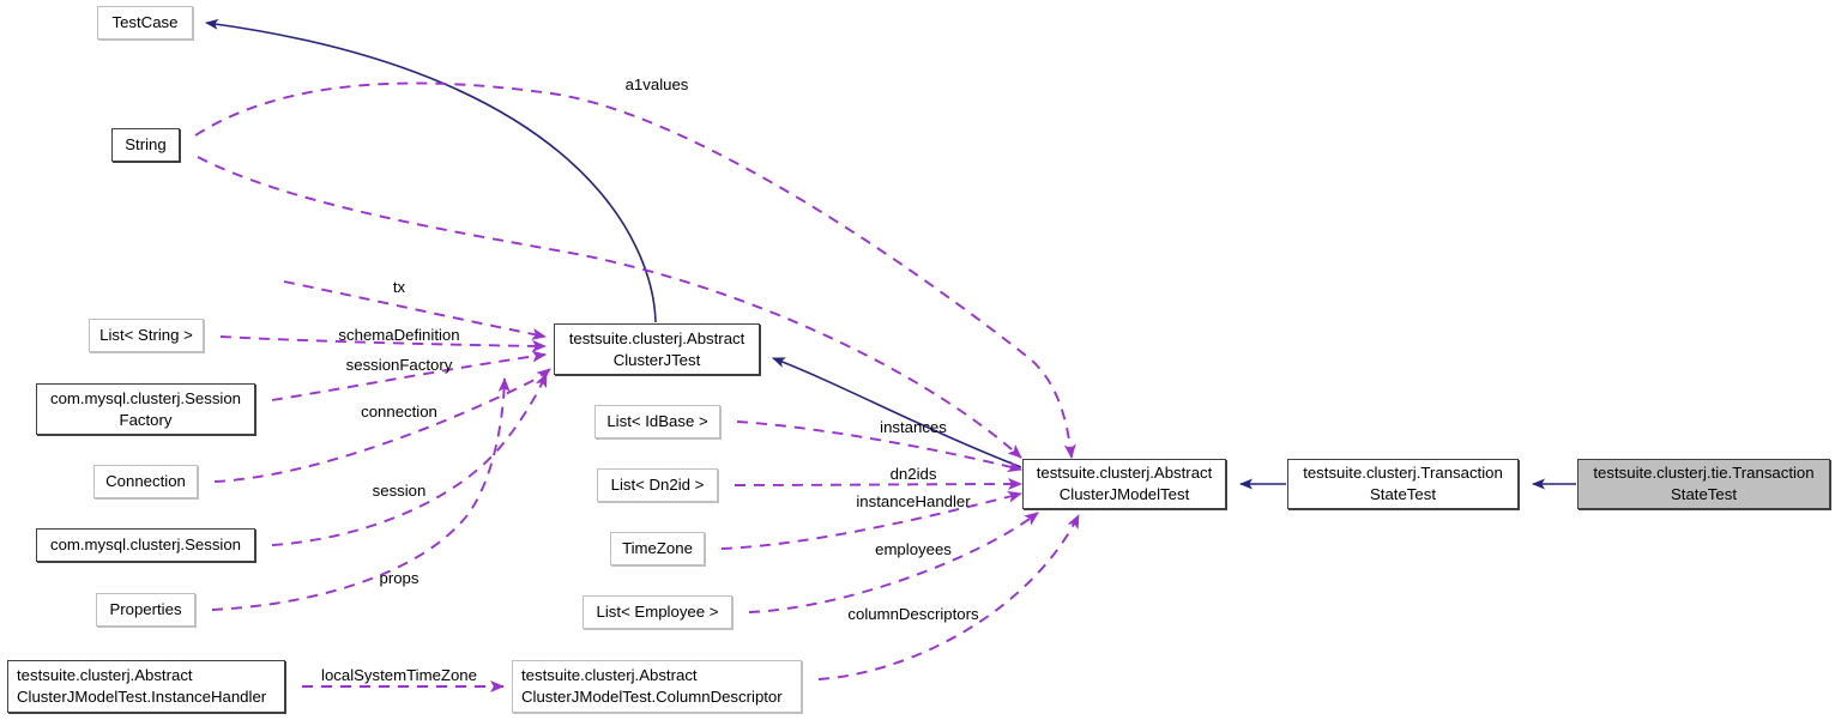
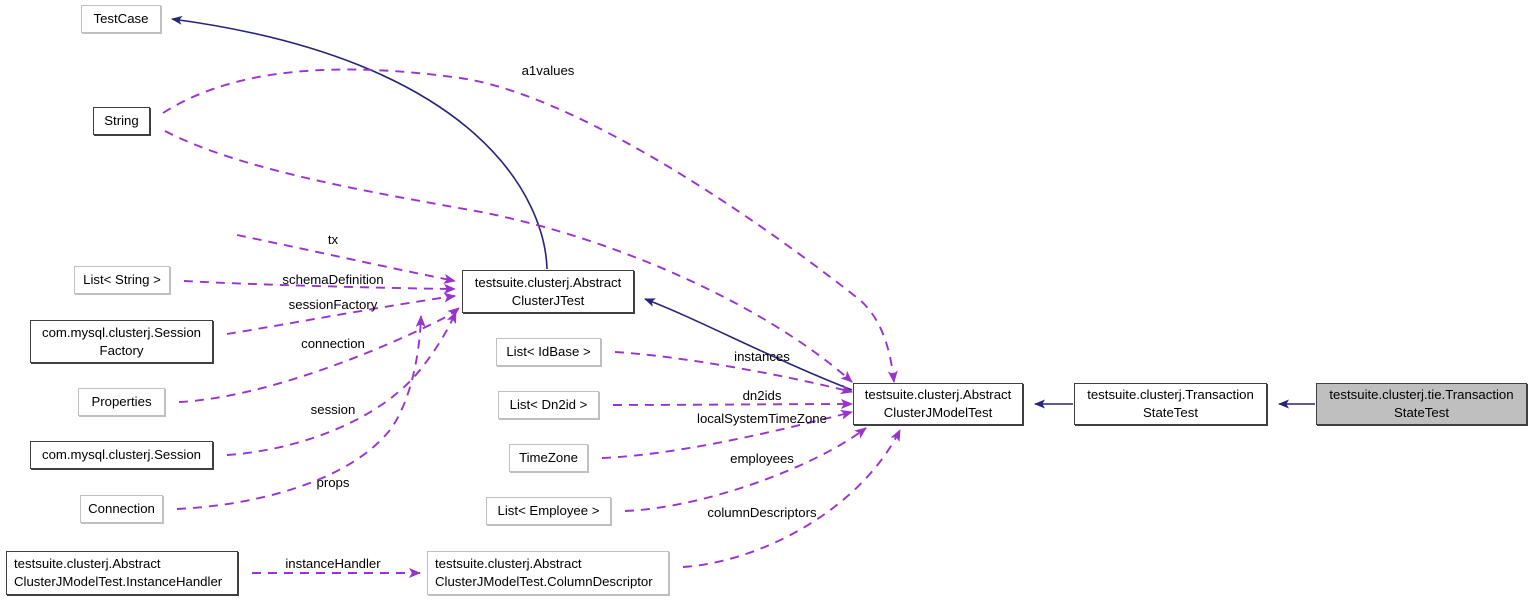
  TestCase
  String
  List< String >
  com.mysql.clusterj.Session
  Factory
- Connection
+ Properties
  com.mysql.clusterj.Session
- Properties
+ Connection
  testsuite.clusterj.Abstract
  ClusterJModelTest.InstanceHandler
  testsuite.clusterj.Abstract
  ClusterJTest
  List< IdBase >
  List< Dn2id >
  TimeZone
  List< Employee >
  testsuite.clusterj.Abstract
  ClusterJModelTest.ColumnDescriptor
  testsuite.clusterj.Abstract
  ClusterJModelTest
  testsuite.clusterj.Transaction
  StateTest
  testsuite.clusterj.tie.Transaction
  StateTest
  a1values
  tx
  schemaDefinition
  sessionFactory
  connection
  session
  props
- localSystemTimeZone
+ instanceHandler
  instances
  dn2ids
- instanceHandler
+ localSystemTimeZone
  employees
  columnDescriptors
